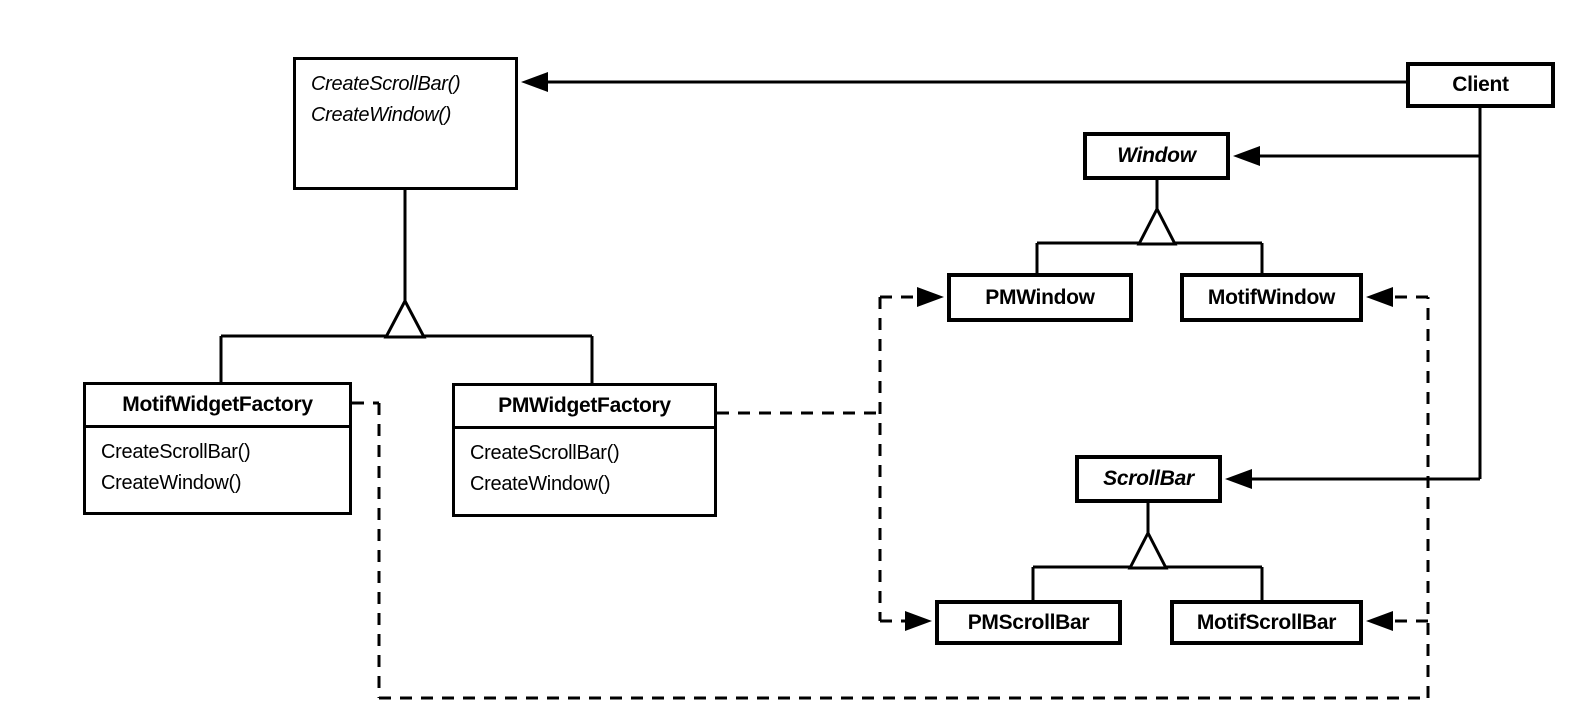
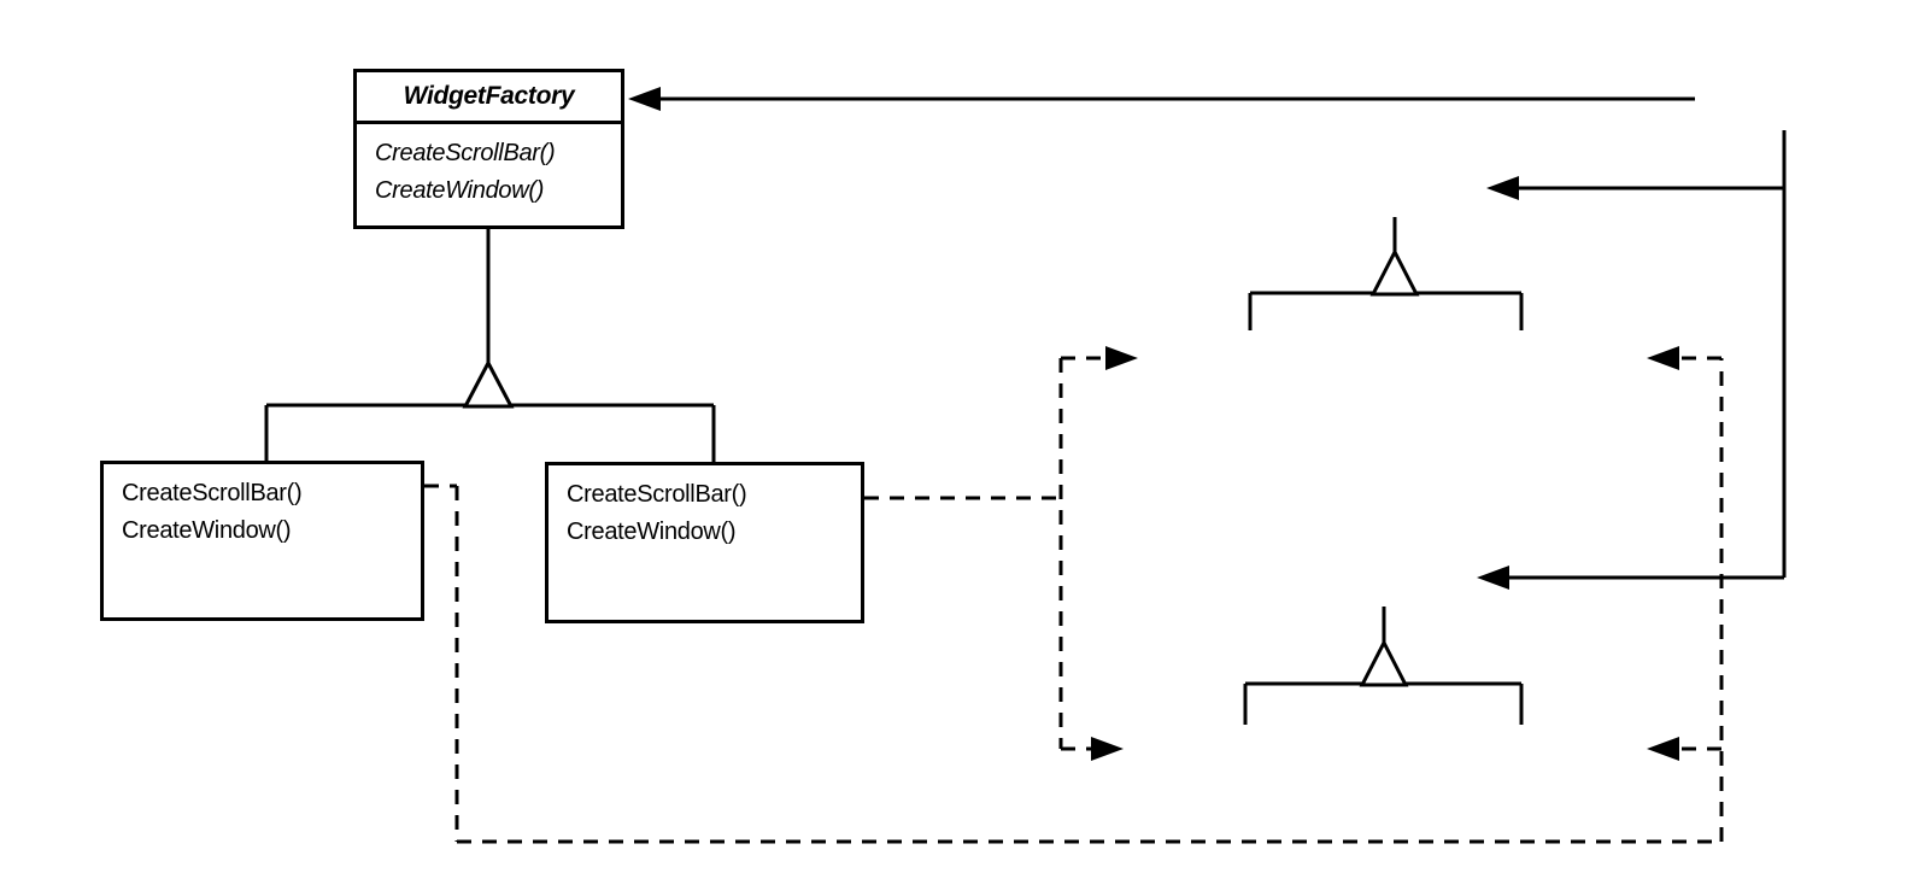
+ WidgetFactory
  CreateScrollBar()
  CreateWindow()
- MotifWidgetFactory
  CreateScrollBar()
  CreateWindow()
- PMWidgetFactory
  CreateScrollBar()
  CreateWindow()
- Client
- Window
- PMWindow
- MotifWindow
- ScrollBar
- PMScrollBar
- MotifScrollBar
